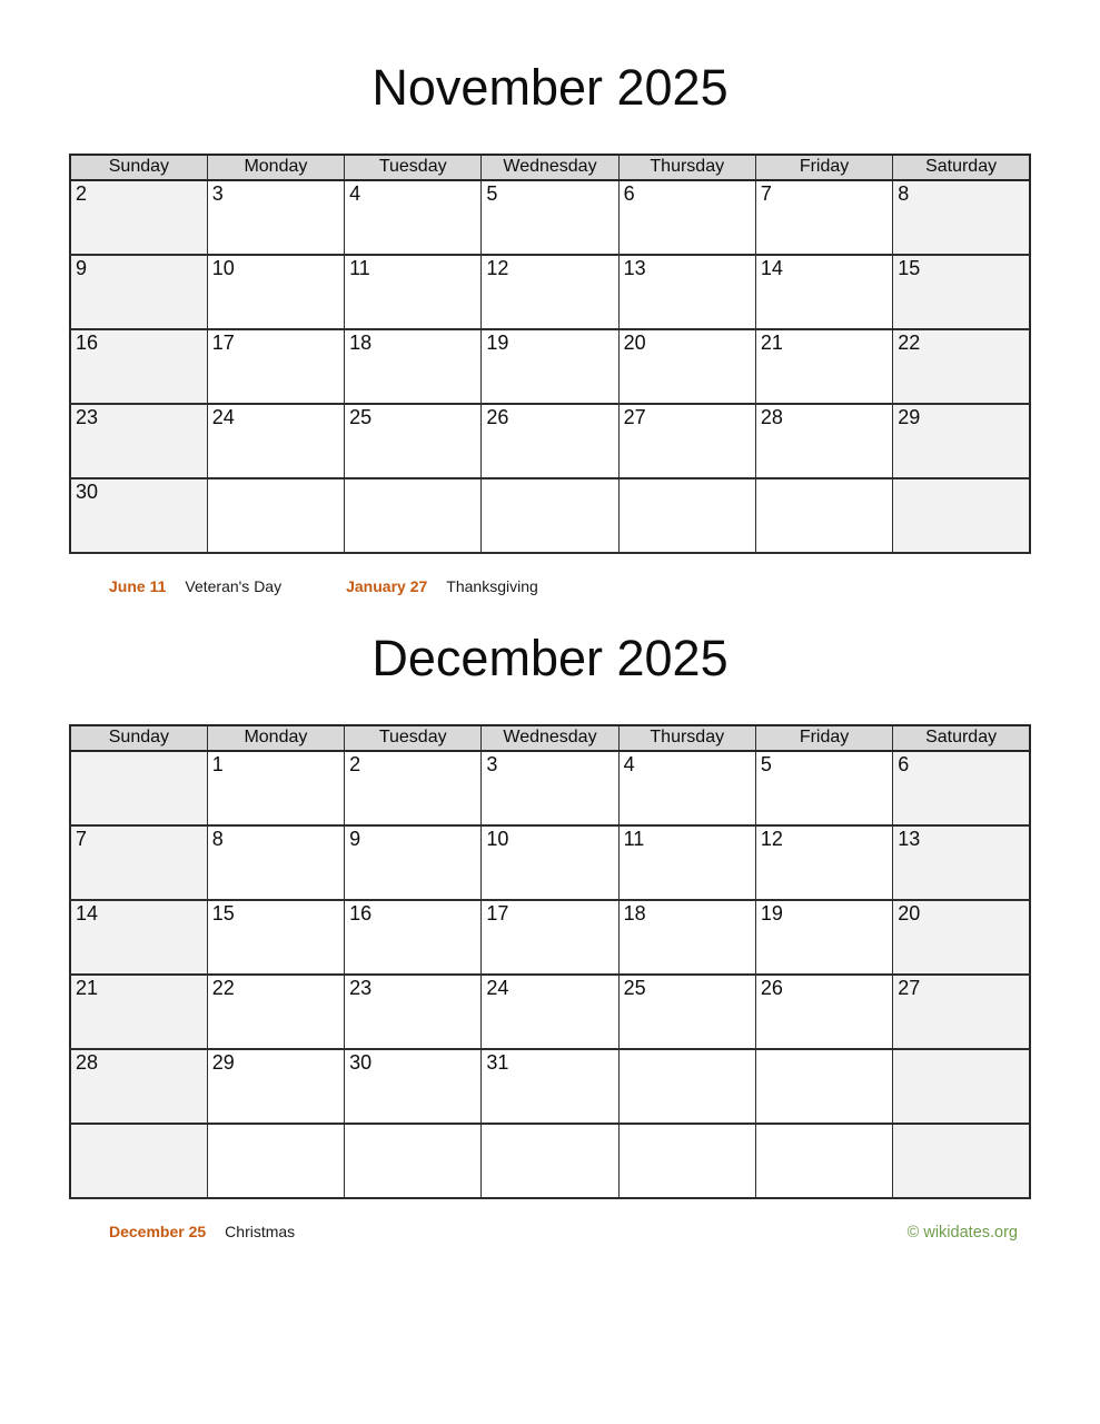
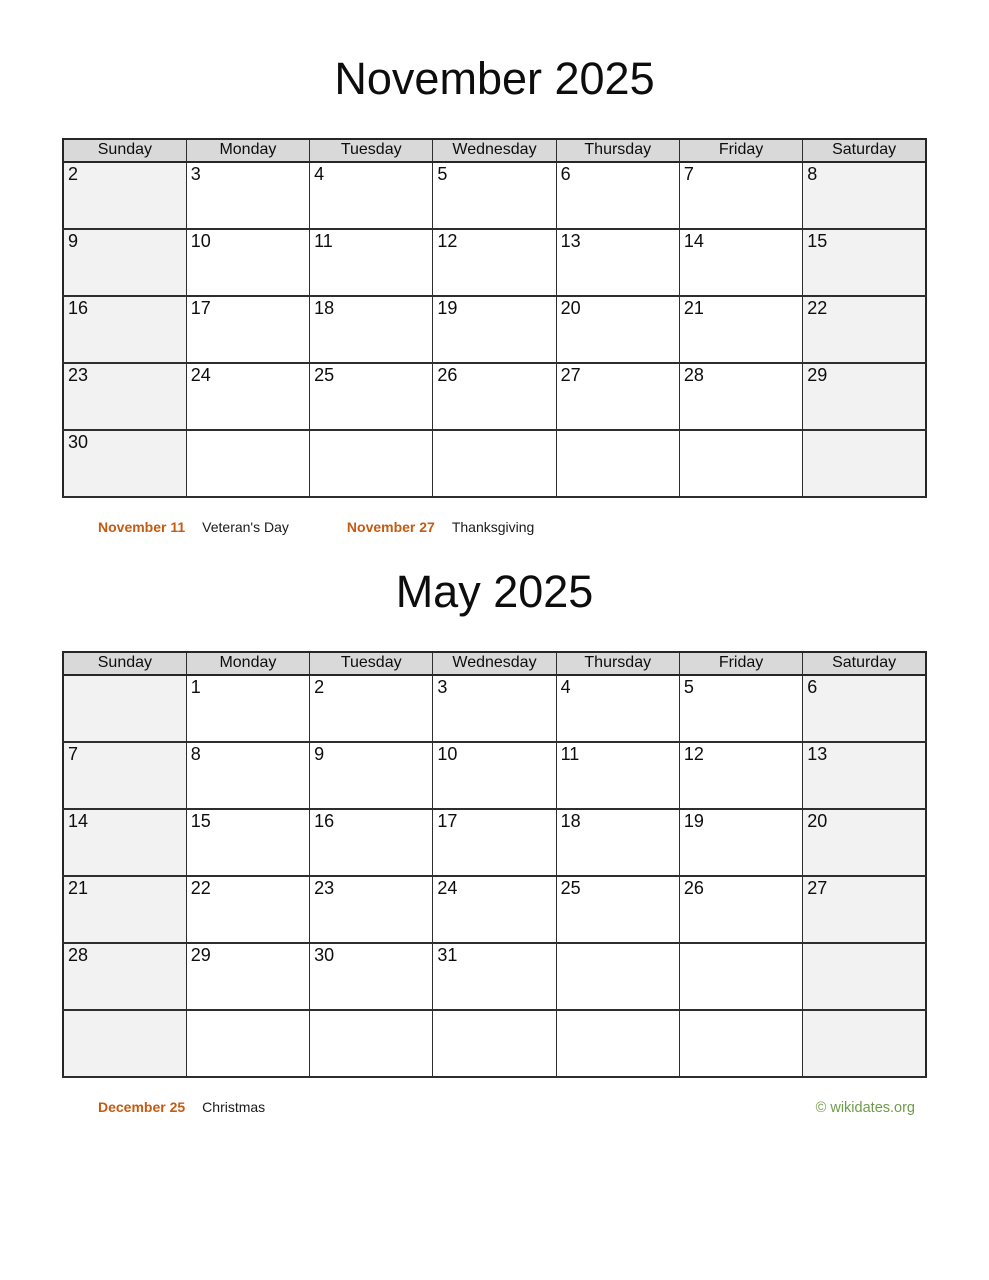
  November 2025
  Sunday	Monday	Tuesday	Wednesday	Thursday	Friday	Saturday
  2	3	4	5	6	7	8
  9	10	11	12	13	14	15
  16	17	18	19	20	21	22
  23	24	25	26	27	28	29
  30
- June 11
+ November 11
  Veteran's Day
- January 27
+ November 27
  Thanksgiving
- December 2025
+ May 2025
  Sunday	Monday	Tuesday	Wednesday	Thursday	Friday	Saturday
  	1	2	3	4	5	6
  7	8	9	10	11	12	13
  14	15	16	17	18	19	20
  21	22	23	24	25	26	27
  28	29	30	31
  December 25
  Christmas
  © wikidates.org
